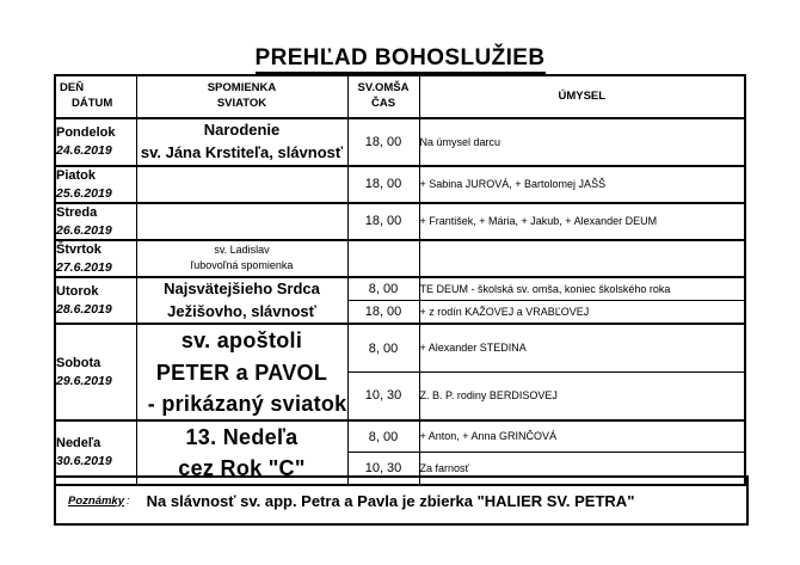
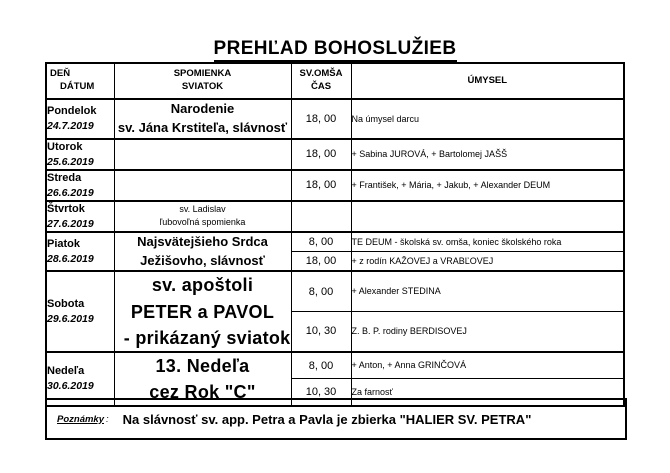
  PREHĽAD BOHOSLUŽIEB
  DEŇ DÁTUM	SPOMIENKA SVIATOK	SV.OMŠA ČAS	ÚMYSEL
- Pondelok24.6.2019	Narodeniesv. Jána Krstiteľa, slávnosť	18, 00	Na úmysel darcu
+ Pondelok24.7.2019	Narodeniesv. Jána Krstiteľa, slávnosť	18, 00	Na úmysel darcu
- Piatok25.6.2019		18, 00	+ Sabina JUROVÁ, + Bartolomej JAŠŠ
+ Utorok25.6.2019		18, 00	+ Sabina JUROVÁ, + Bartolomej JAŠŠ
  Streda26.6.2019		18, 00	+ František, + Mária, + Jakub, + Alexander DEUM
  Štvrtok27.6.2019	sv. Ladislavľubovoľná spomienka
- Utorok28.6.2019	Najsvätejšieho SrdcaJežišovho, slávnosť	8, 00	TE DEUM - školská sv. omša, koniec školského roka
+ Piatok28.6.2019	Najsvätejšieho SrdcaJežišovho, slávnosť	8, 00	TE DEUM - školská sv. omša, koniec školského roka
  18, 00	+ z rodín KAŽOVEJ a VRABĽOVEJ
  Sobota29.6.2019	sv. apoštoliPETER a PAVOL- prikázaný sviatok	8, 00	+ Alexander STEDINA
  10, 30	Z. B. P. rodiny BERDISOVEJ
  Nedeľa30.6.2019	13. Nedeľacez Rok "C"	8, 00	+ Anton, + Anna GRINČOVÁ
  10, 30	Za farnosť
  Poznámky
  :
  Na slávnosť sv. app. Petra a Pavla je zbierka "HALIER SV. PETRA"
